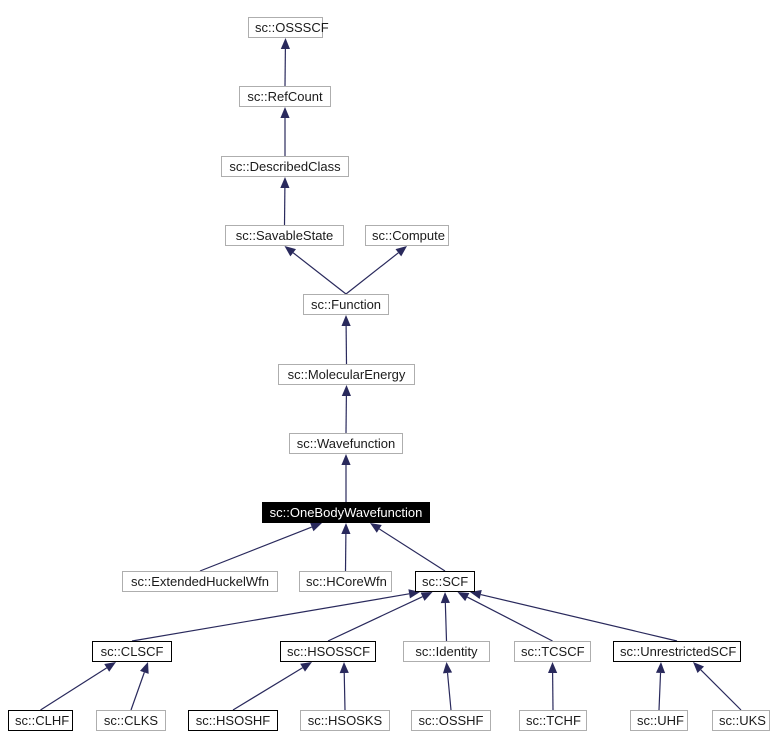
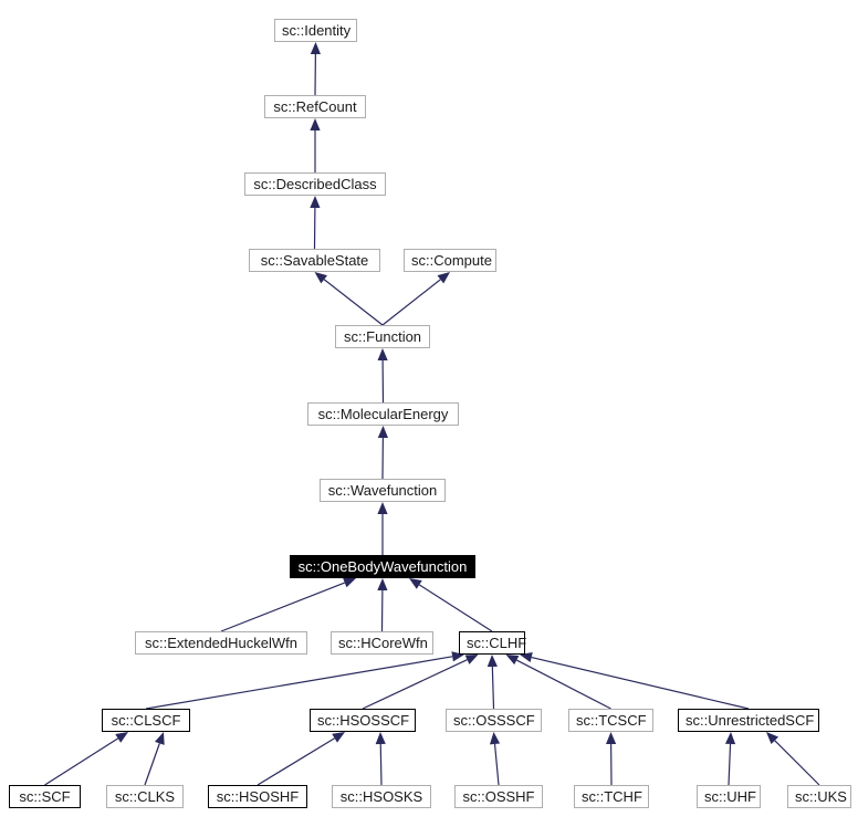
- sc::OSSSCF
+ sc::Identity
  sc::RefCount
  sc::DescribedClass
  sc::SavableState
  sc::Compute
  sc::Function
  sc::MolecularEnergy
  sc::Wavefunction
  sc::OneBodyWavefunction
  sc::ExtendedHuckelWfn
  sc::HCoreWfn
- sc::SCF
+ sc::CLHF
  sc::CLSCF
  sc::HSOSSCF
- sc::Identity
+ sc::OSSSCF
  sc::TCSCF
  sc::UnrestrictedSCF
- sc::CLHF
+ sc::SCF
  sc::CLKS
  sc::HSOSHF
  sc::HSOSKS
  sc::OSSHF
  sc::TCHF
  sc::UHF
  sc::UKS
